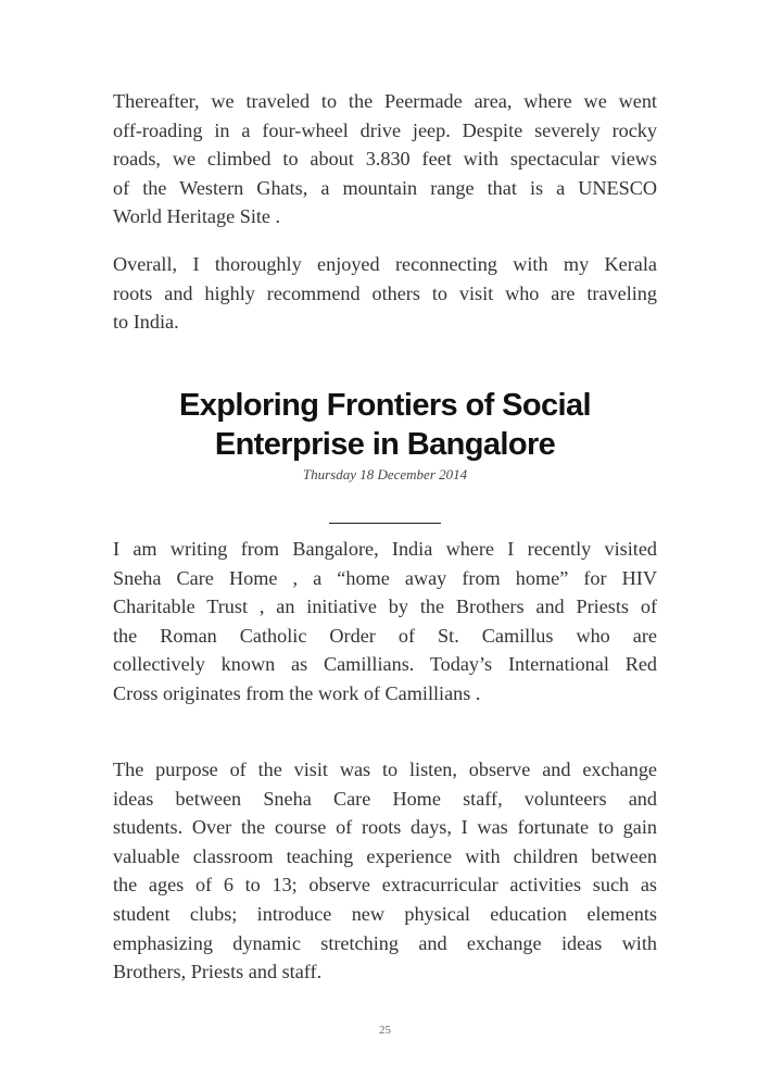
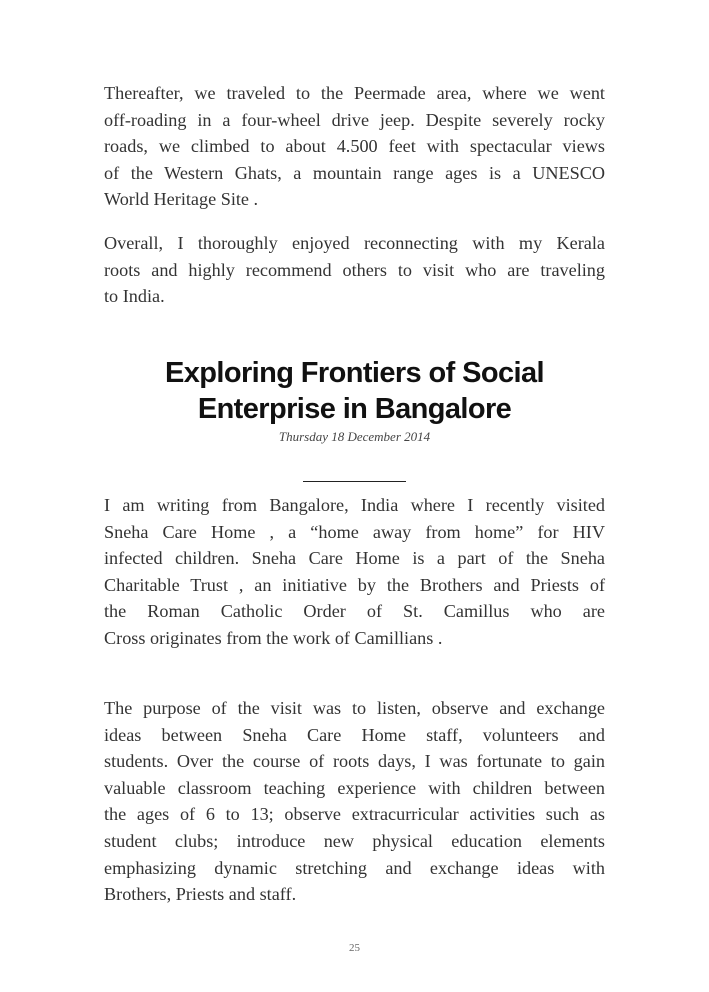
  Thereafter, we traveled to the Peermade area, where we went
  off-roading in a four-wheel drive jeep. Despite severely rocky
- roads, we climbed to about 3.830 feet with spectacular views
+ roads, we climbed to about 4.500 feet with spectacular views
- of the Western Ghats, a mountain range that is a UNESCO
+ of the Western Ghats, a mountain range ages is a UNESCO
  World Heritage Site .
  Overall, I thoroughly enjoyed reconnecting with my Kerala
  roots and highly recommend others to visit who are traveling
  to India.
  Exploring Frontiers of Social
  Enterprise in Bangalore
  Thursday 18 December 2014
  I am writing from Bangalore, India where I recently visited
  Sneha Care Home , a “home away from home” for HIV
+ infected children. Sneha Care Home is a part of the Sneha
  Charitable Trust , an initiative by the Brothers and Priests of
  the Roman Catholic Order of St. Camillus who are
- collectively known as Camillians. Today’s International Red
  Cross originates from the work of Camillians .
  The purpose of the visit was to listen, observe and exchange
  ideas between Sneha Care Home staff, volunteers and
  students. Over the course of roots days, I was fortunate to gain
  valuable classroom teaching experience with children between
  the ages of 6 to 13; observe extracurricular activities such as
  student clubs; introduce new physical education elements
  emphasizing dynamic stretching and exchange ideas with
  Brothers, Priests and staff.
  25
